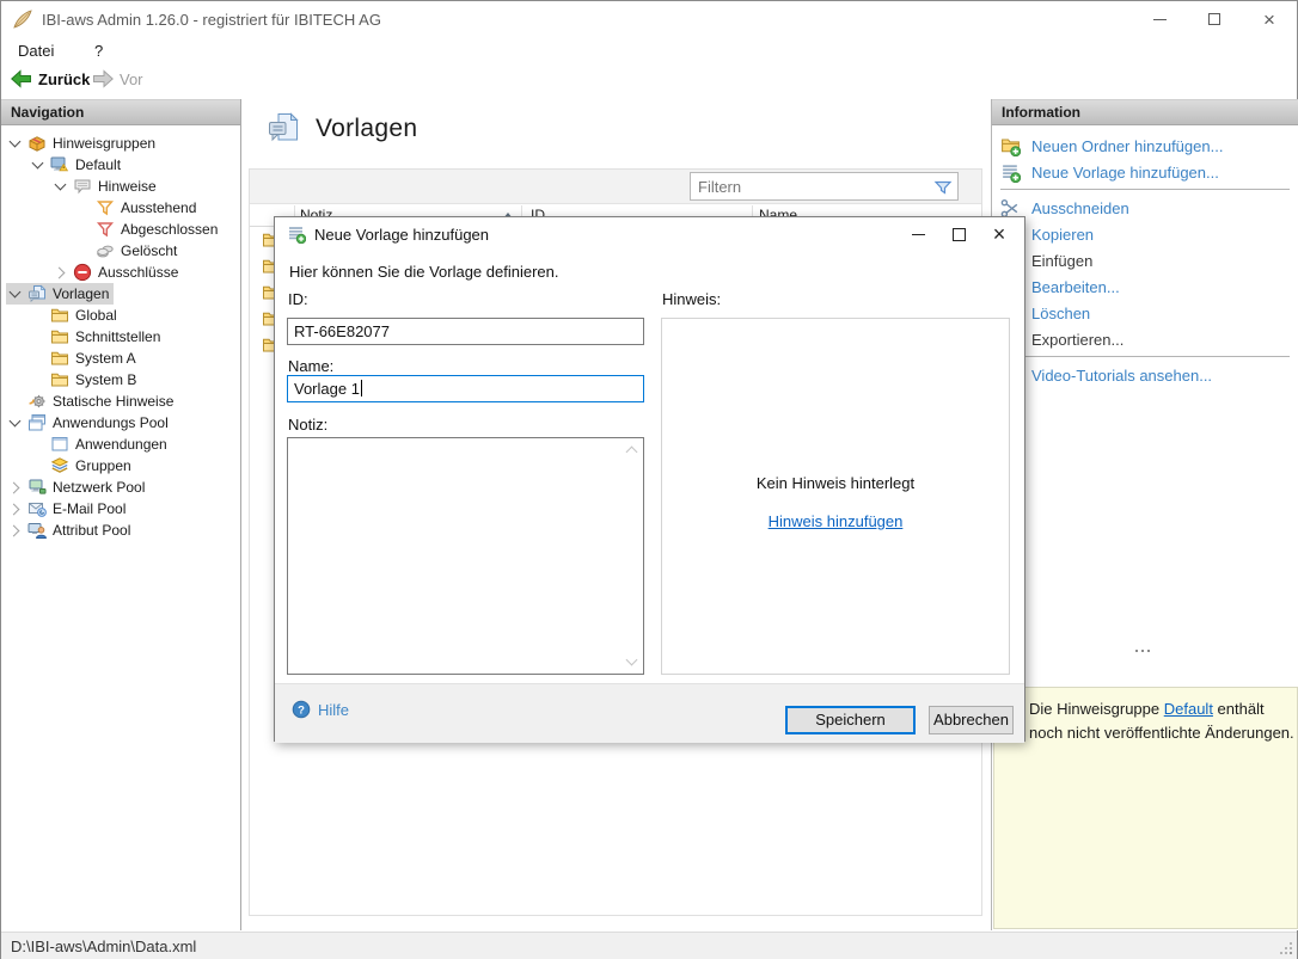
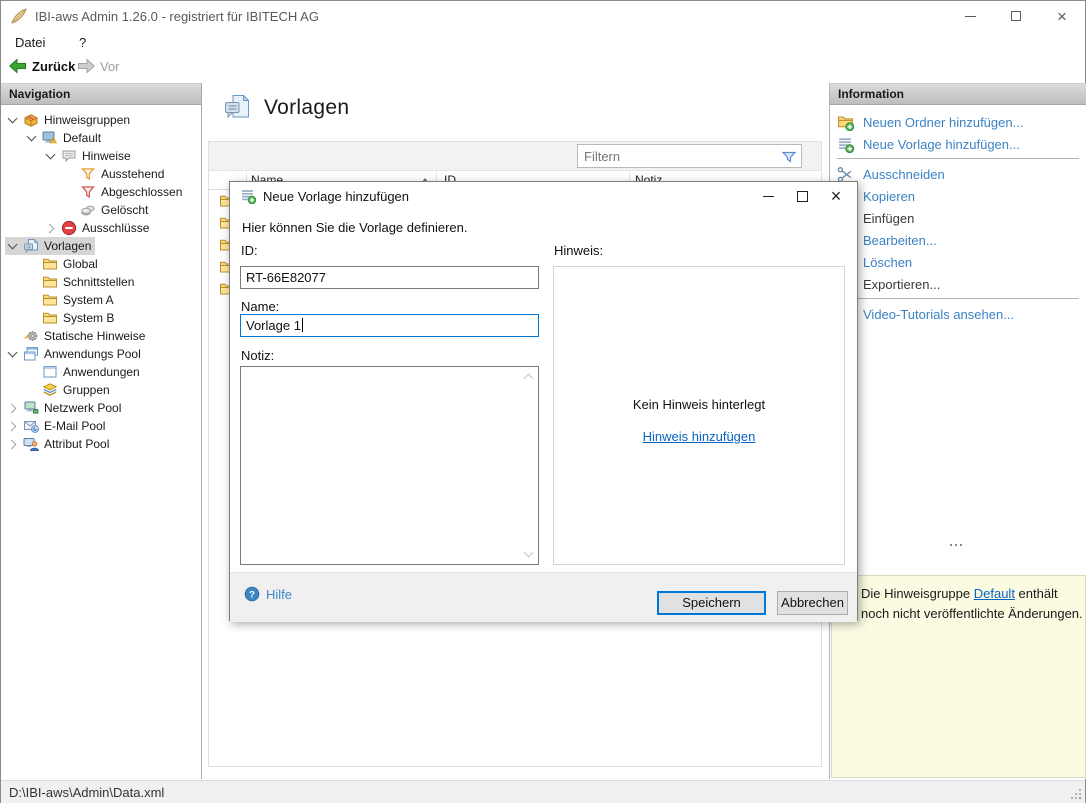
  IBI-aws Admin 1.26.0 - registriert für IBITECH AG
  ×
  Datei
  ?
  Zurück
  Vor
  Navigation
  Hinweisgruppen
  Default
  Hinweise
  Ausstehend
  Abgeschlossen
  Gelöscht
  Ausschlüsse
  Vorlagen
  Global
  Schnittstellen
  System A
  System B
  Statische Hinweise
  Anwendungs Pool
  Anwendungen
  Gruppen
  Netzwerk Pool
  E-Mail Pool
  Attribut Pool
  Vorlagen
  Filtern
- Notiz
+ Name
  ID
- Name
+ Notiz
  Neuen Ordner hinzufügen...
  Neue Vorlage hinzufügen...
  Ausschneiden
  Kopieren
  Einfügen
  Bearbeiten...
  Löschen
  Exportieren...
  Video-Tutorials ansehen...
  Information
  Die Hinweisgruppe Default enthält noch nicht veröffentlichte Änderungen.
  D:\IBI-aws\Admin\Data.xml
  Neue Vorlage hinzufügen
  ×
  Hier können Sie die Vorlage definieren.
  ID:
  RT-66E82077
  Name:
  Vorlage 1
  Notiz:
  Hinweis:
  Kein Hinweis hinterlegt
  Hinweis hinzufügen
  ?
  Hilfe
  Speichern
  Abbrechen
